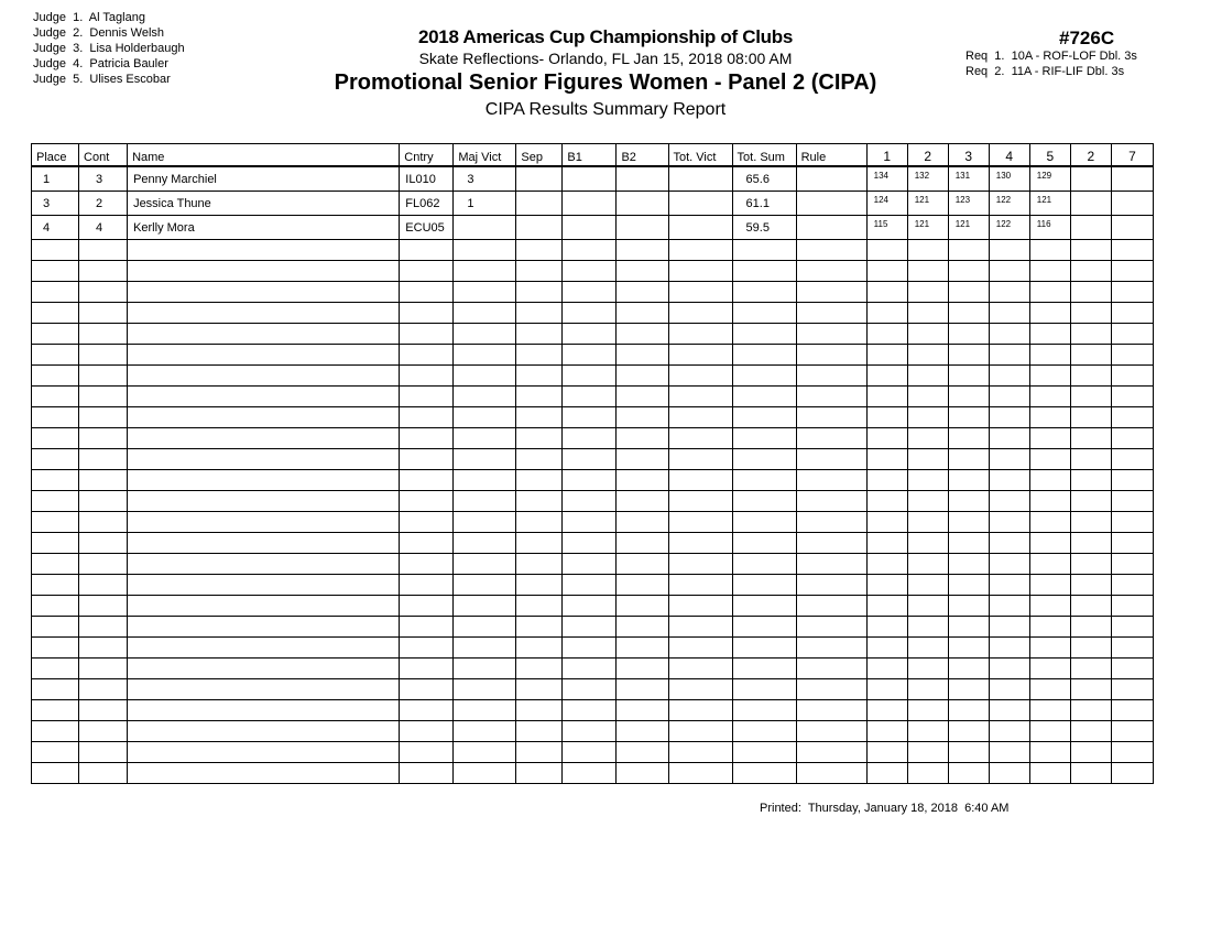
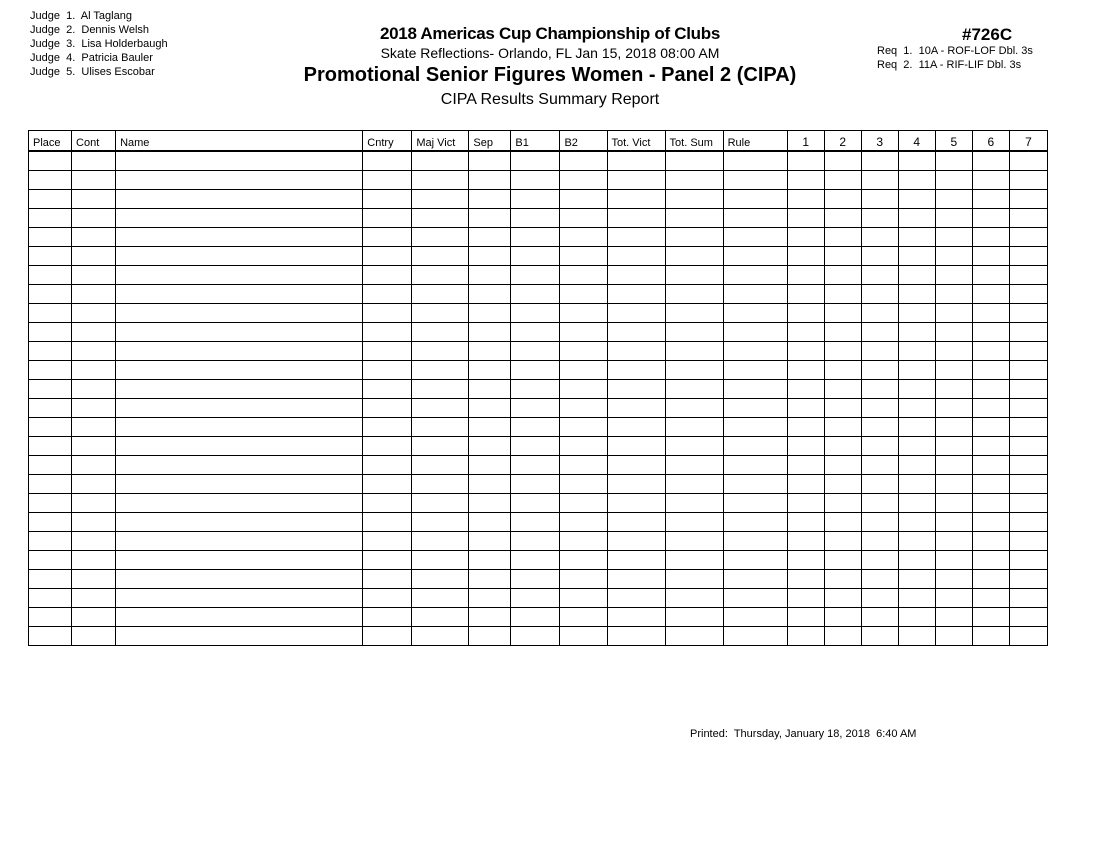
  Judge 1. Al Taglang
  Judge 2. Dennis Welsh
  Judge 3. Lisa Holderbaugh
  Judge 4. Patricia Bauler
  Judge 5. Ulises Escobar
  2018 Americas Cup Championship of Clubs
  Skate Reflections- Orlando, FL Jan 15, 2018 08:00 AM
  Promotional Senior Figures Women - Panel 2 (CIPA)
  CIPA Results Summary Report
  #726C
  Req 1. 10A - ROF-LOF Dbl. 3s
  Req 2. 11A - RIF-LIF Dbl. 3s
- Place	Cont	Name	Cntry	Maj Vict	Sep	B1	B2	Tot. Vict	Tot. Sum	Rule	1	2	3	4	5	2	7
+ Place	Cont	Name	Cntry	Maj Vict	Sep	B1	B2	Tot. Vict	Tot. Sum	Rule	1	2	3	4	5	6	7
- 1	3	Penny Marchiel	IL010	3					65.6		134	132	131	130	129
- 3	2	Jessica Thune	FL062	1					61.1		124	121	123	122	121
- 4	4	Kerlly Mora	ECU05						59.5		115	121	121	122	116
  Printed: Thursday, January 18, 2018 6:40 AM
